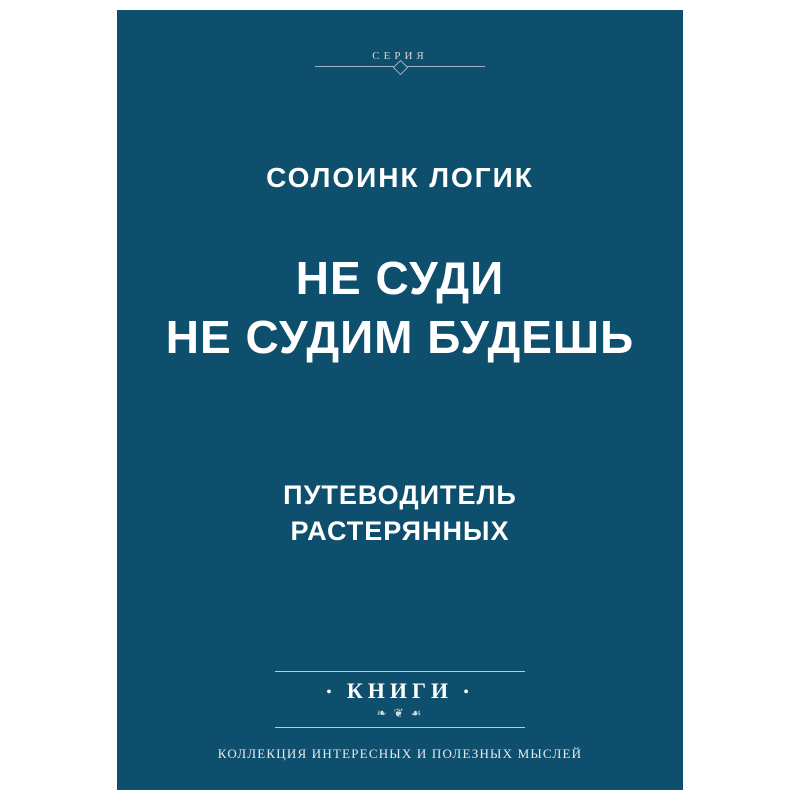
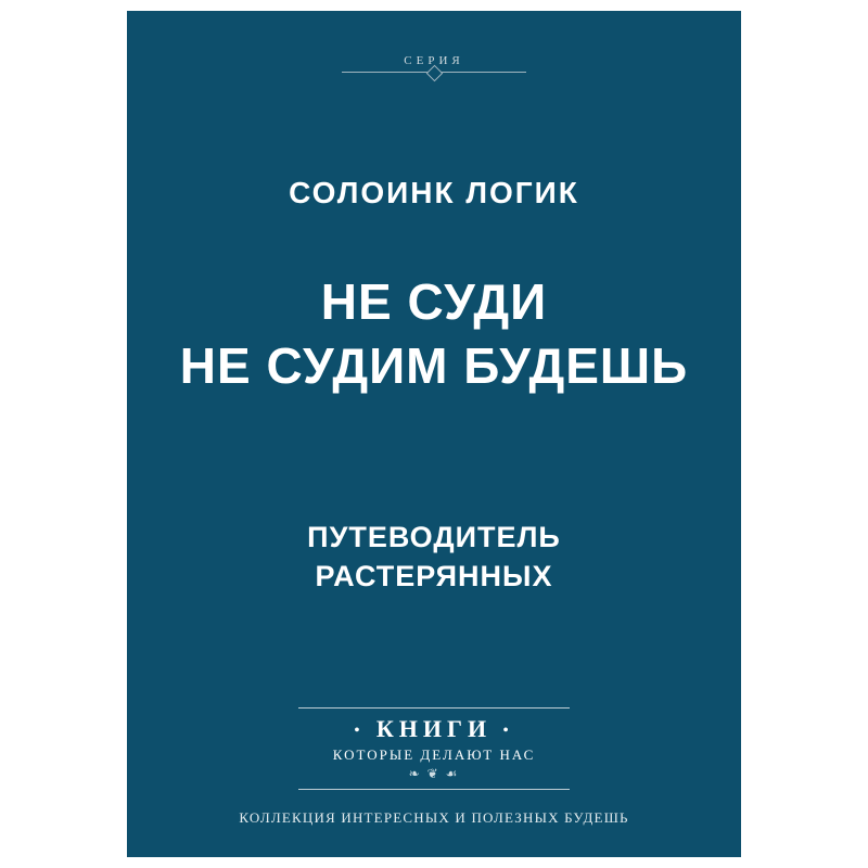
  СЕРИЯ
  СОЛОИНК ЛОГИК
  НЕ СУДИ
  НЕ СУДИМ БУДЕШЬ
  ПУТЕВОДИТЕЛЬ
  РАСТЕРЯННЫХ
  • КНИГИ •
+ КОТОРЫЕ ДЕЛАЮТ НАС
  ❧ ❦ ☙
- КОЛЛЕКЦИЯ ИНТЕРЕСНЫХ И ПОЛЕЗНЫХ МЫСЛЕЙ
+ КОЛЛЕКЦИЯ ИНТЕРЕСНЫХ И ПОЛЕЗНЫХ БУДЕШЬ
